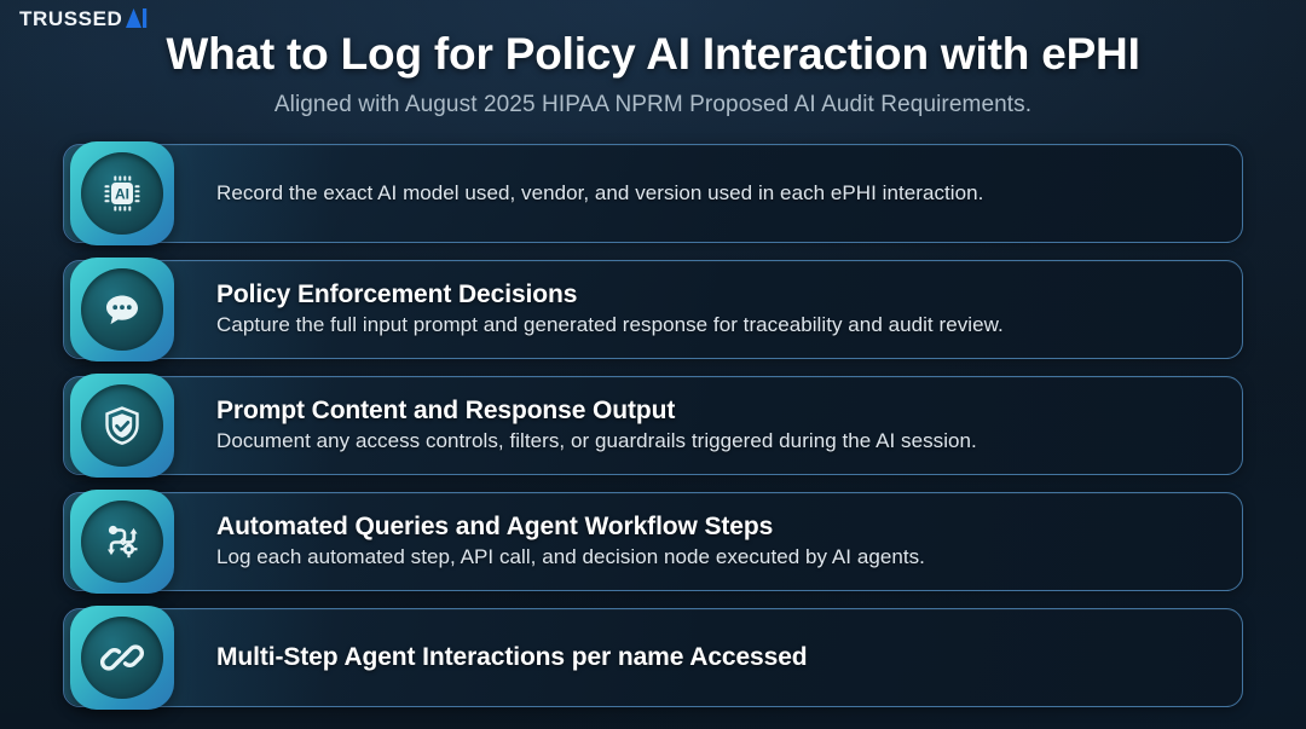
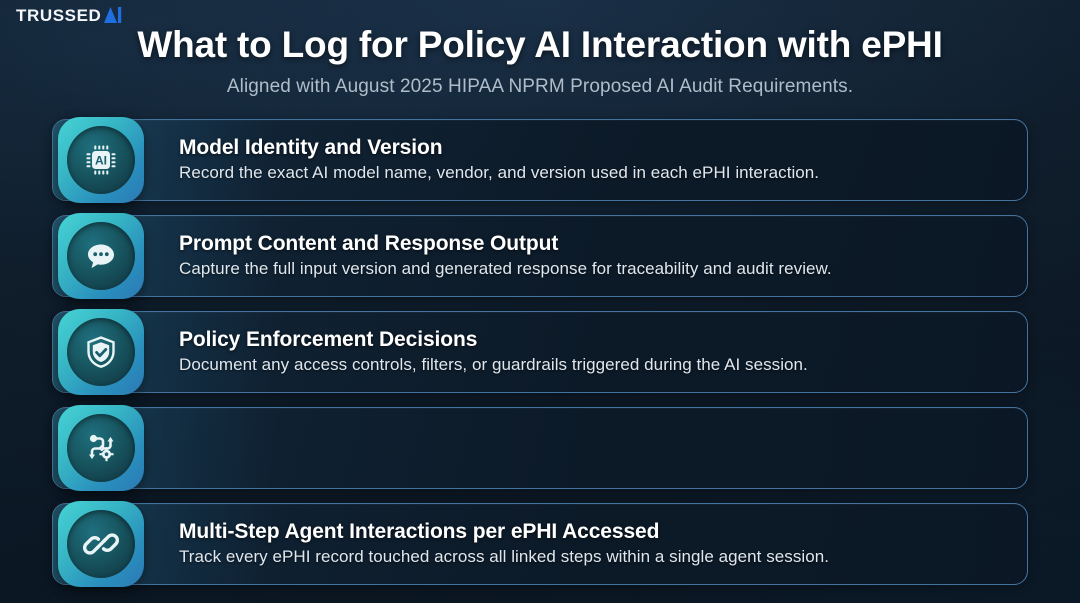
  TRUSSED
  What to Log for Policy AI Interaction with ePHI
  Aligned with August 2025 HIPAA NPRM Proposed AI Audit Requirements.
  AI
+ Model Identity and Version
- Record the exact AI model used, vendor, and version used in each ePHI interaction.
+ Record the exact AI model name, vendor, and version used in each ePHI interaction.
- Policy Enforcement Decisions
+ Prompt Content and Response Output
- Capture the full input prompt and generated response for traceability and audit review.
+ Capture the full input version and generated response for traceability and audit review.
- Prompt Content and Response Output
+ Policy Enforcement Decisions
  Document any access controls, filters, or guardrails triggered during the AI session.
- Automated Queries and Agent Workflow Steps
- Log each automated step, API call, and decision node executed by AI agents.
- Multi-Step Agent Interactions per name Accessed
+ Multi-Step Agent Interactions per ePHI Accessed
+ Track every ePHI record touched across all linked steps within a single agent session.
